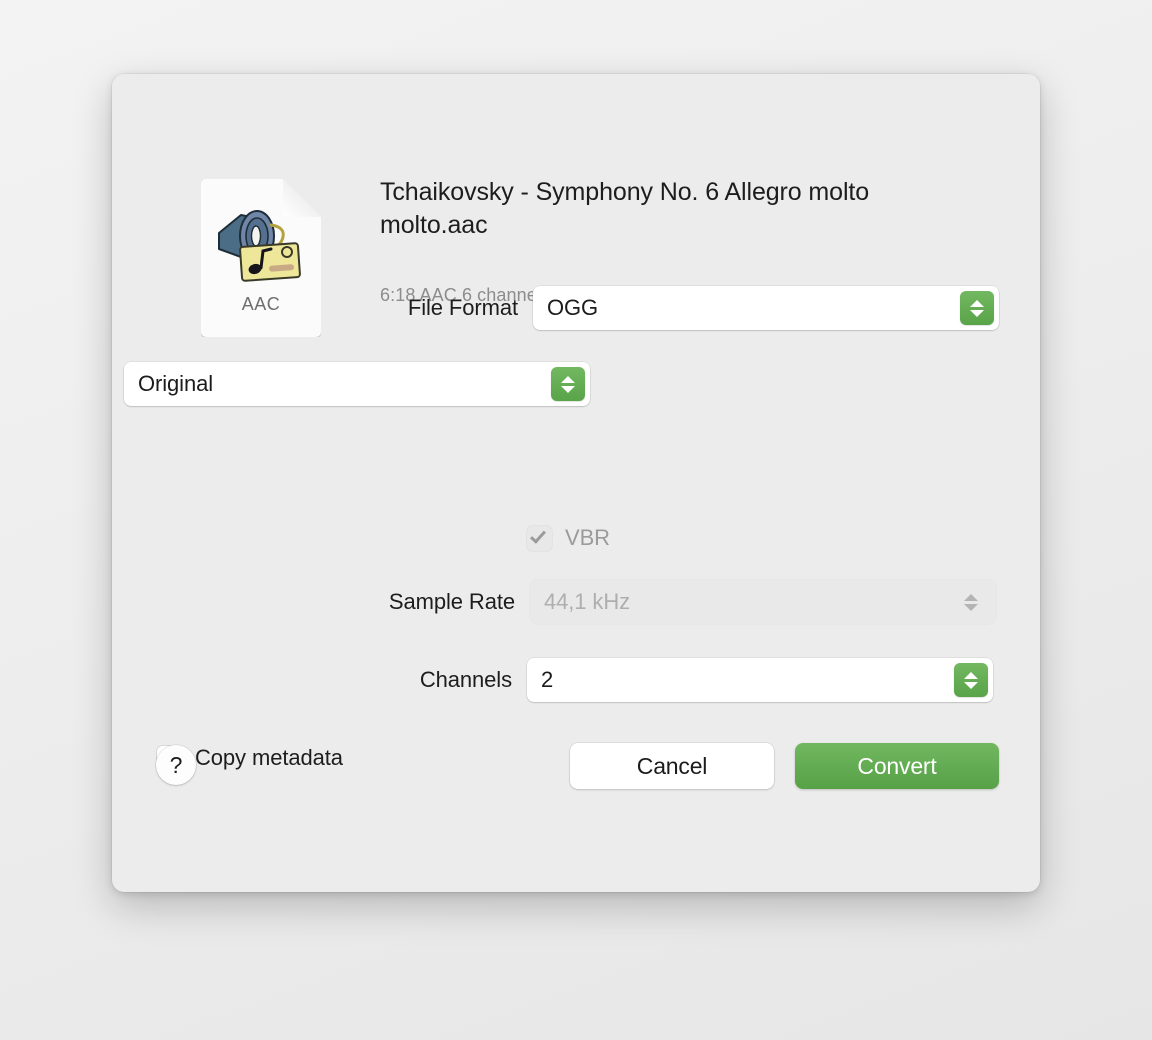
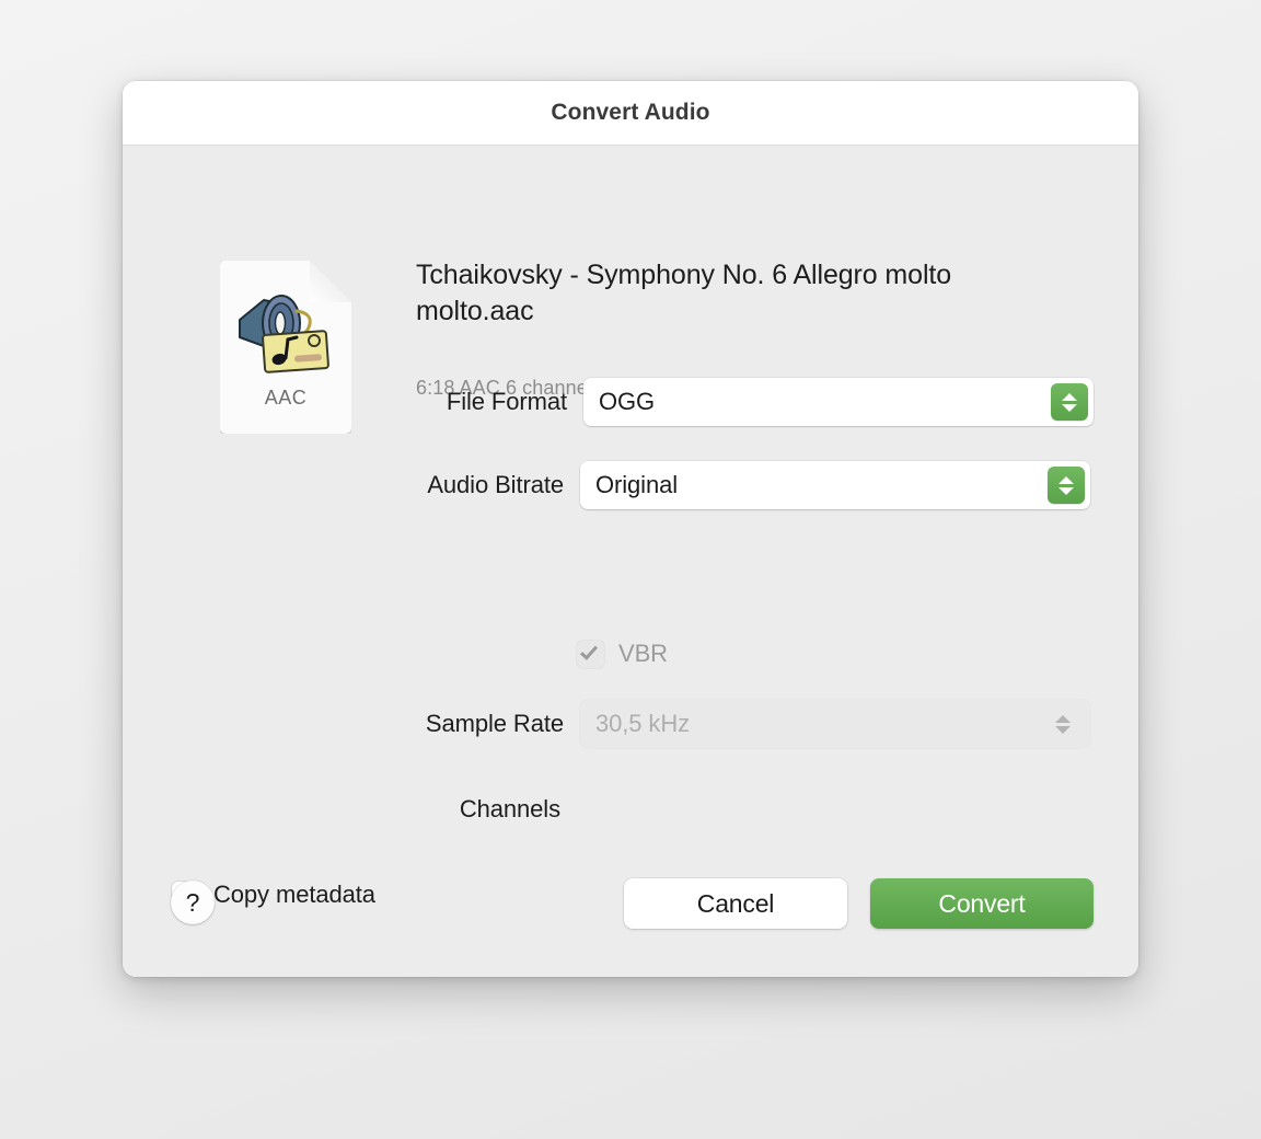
+ Convert Audio
  AAC
  Tchaikovsky - Symphony No. 6 Allegro molto molto.aac
  6:18 AAC 6 channe
  File Format
  OGG
+ Audio Bitrate
  Original
  VBR
  Sample Rate
- 44,1 kHz
+ 30,5 kHz
  Channels
- 2
  Copy metadata
  ?
  Cancel
  Convert
